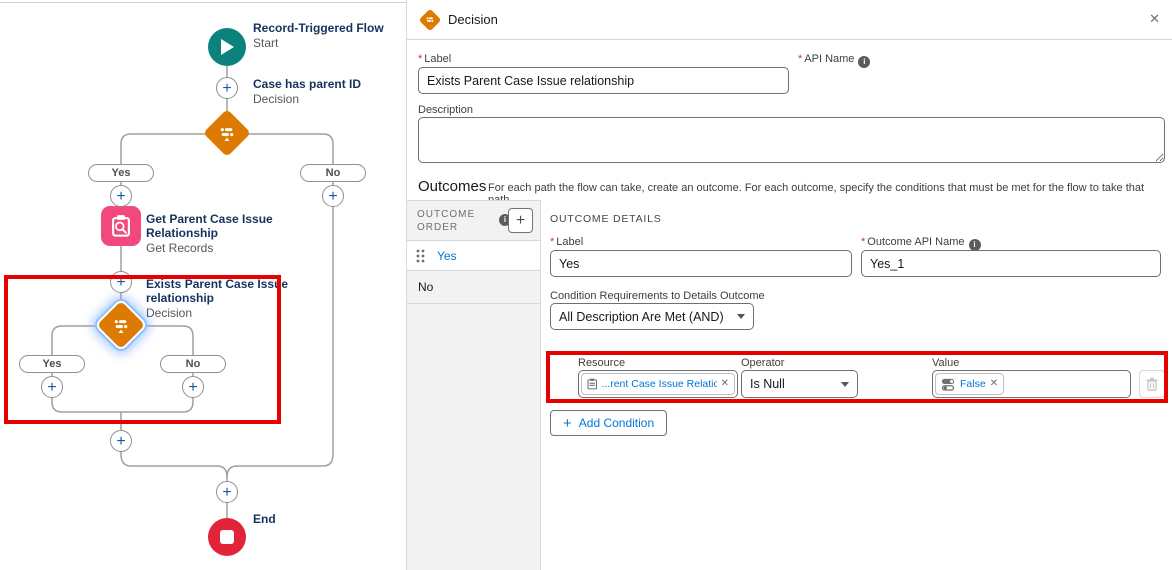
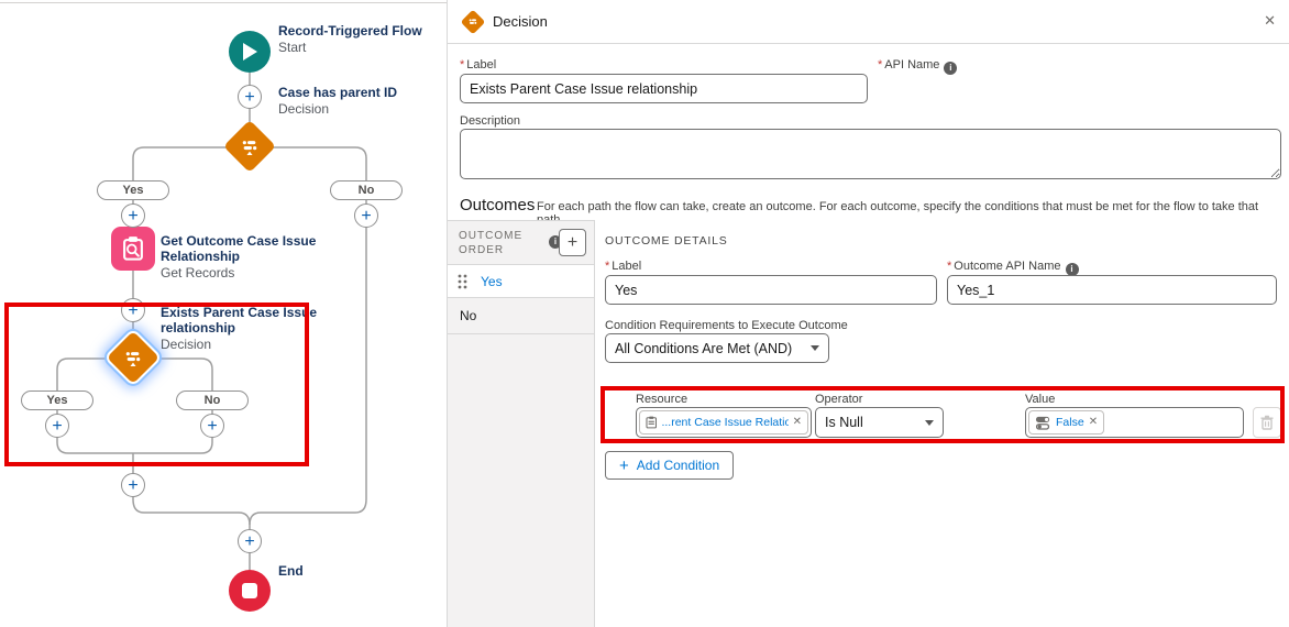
  Record-Triggered Flow
  Start
  +
  Case has parent ID
  Decision
  Yes
  No
  +
  +
- Get Parent Case Issue Relationship
+ Get Outcome Case Issue Relationship
  Get Records
  +
  Exists Parent Case Issue relationship
  Decision
  Yes
  No
  +
  +
  +
  +
  End
  Decision
  ✕
  * Label
  Exists Parent Case Issue relationship
  * API Name i
  Description
  Outcomes
  For each path the flow can take, create an outcome. For each outcome, specify the conditions that must be met for the flow to take that
  OUTCOME ORDER
  i
  +
  Yes
  No
  OUTCOME DETAILS
  * Label
  Yes
  * Outcome API Name i
  Yes_1
- Condition Requirements to Details Outcome
+ Condition Requirements to Execute Outcome
- All Description Are Met (AND)
+ All Conditions Are Met (AND)
  Resource
  Operator
  Value
  ...rent Case Issue Relatio
  ✕
  Is Null
  False
  ✕
  +
  Add Condition
